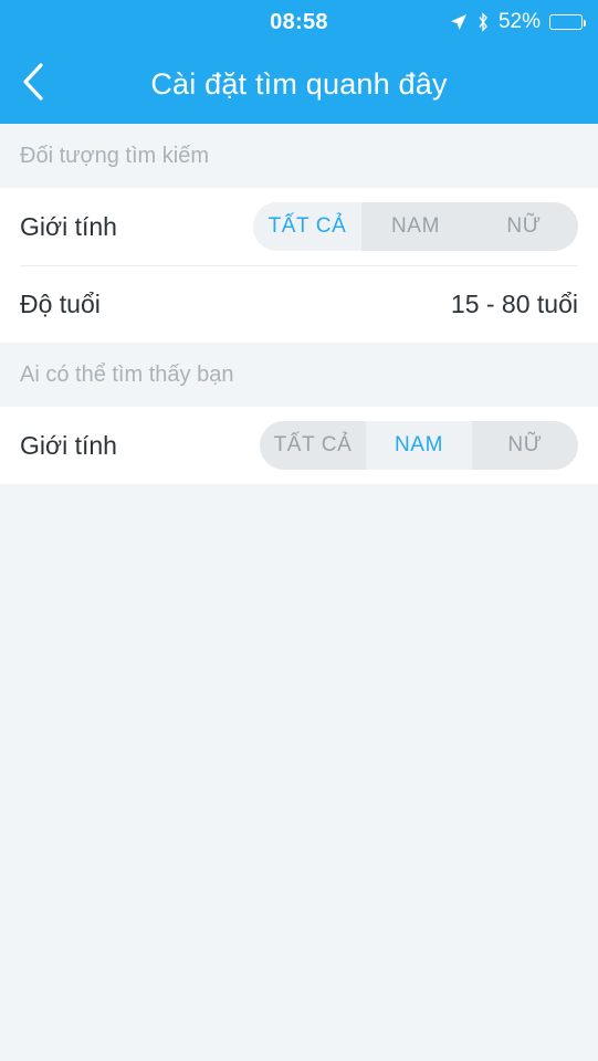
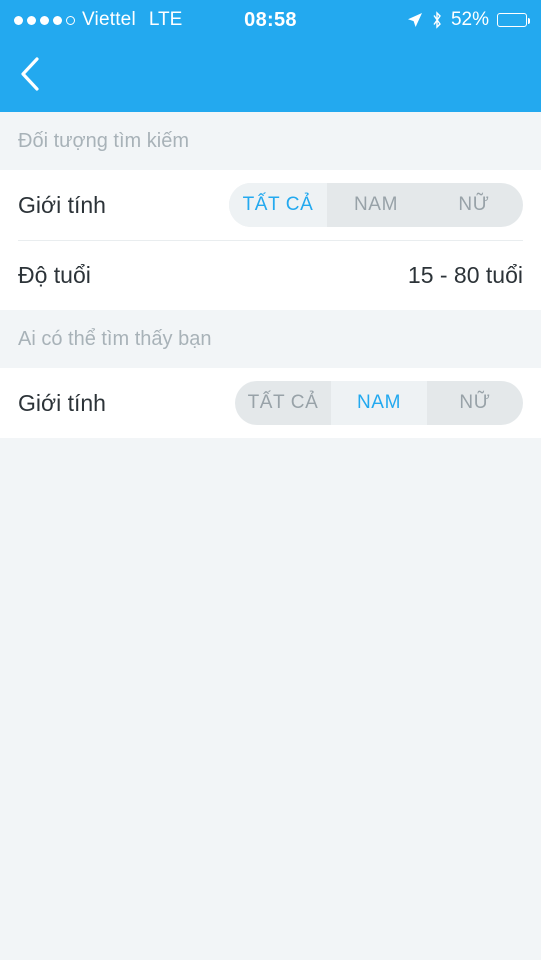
+ Viettel
+ LTE
  08:58
  52%
- Cài đặt tìm quanh đây
  Đối tượng tìm kiếm
  Giới tính
  TẤT CẢ
  NAM
  NỮ
  Độ tuổi
  15 - 80 tuổi
  Ai có thể tìm thấy bạn
  Giới tính
  TẤT CẢ
  NAM
  NỮ
